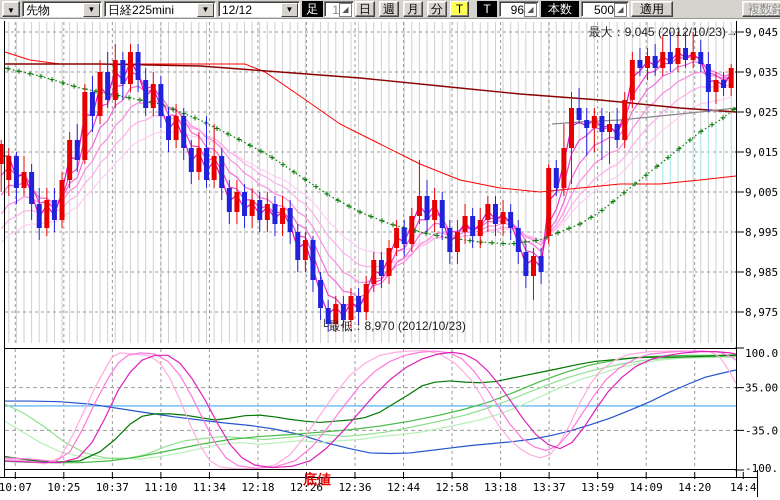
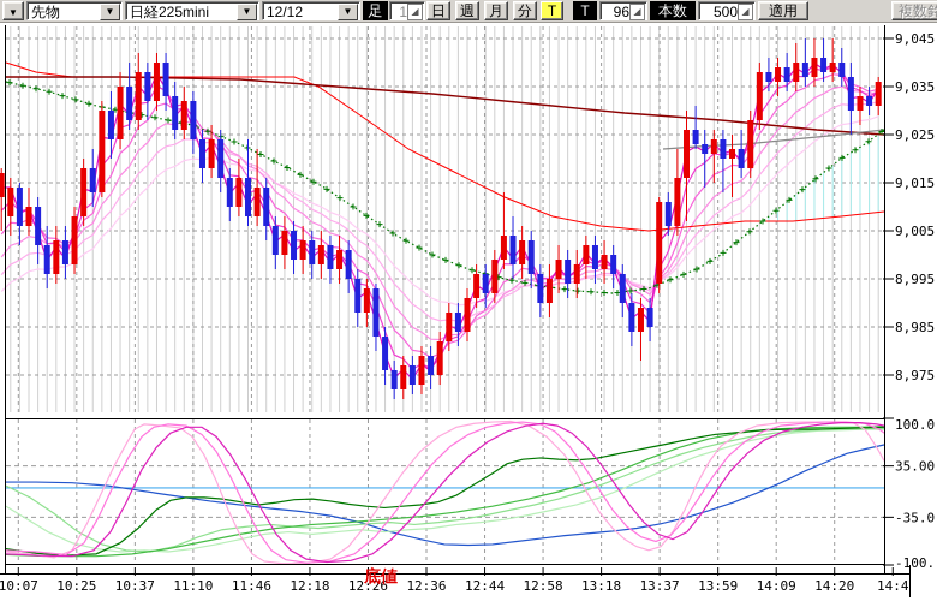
  9,045
  9,035
  9,025
  9,015
  9,005
  8,995
  8,985
  8,975
  100.0
  35.00
  -35.0
  -100.
  10:07
  10:25
  10:37
  11:10
- 11:34
+ 11:46
  12:18
  12:26
  12:36
  12:44
  12:58
  13:18
  13:37
  13:59
  14:09
  14:20
  14:4
- 最大：9,045 (2012/10/23)→
- └最低：8,970 (2012/10/23)
  底値
  ▼
  先物
  ▼
  日経225mini
  ▼
  12/12
  ▼
  足
  1
  ◢
  日
  週
  月
  分
  T
  T
  96
  ◢
  本数
  500
  ◢
  適用
  複数銘
